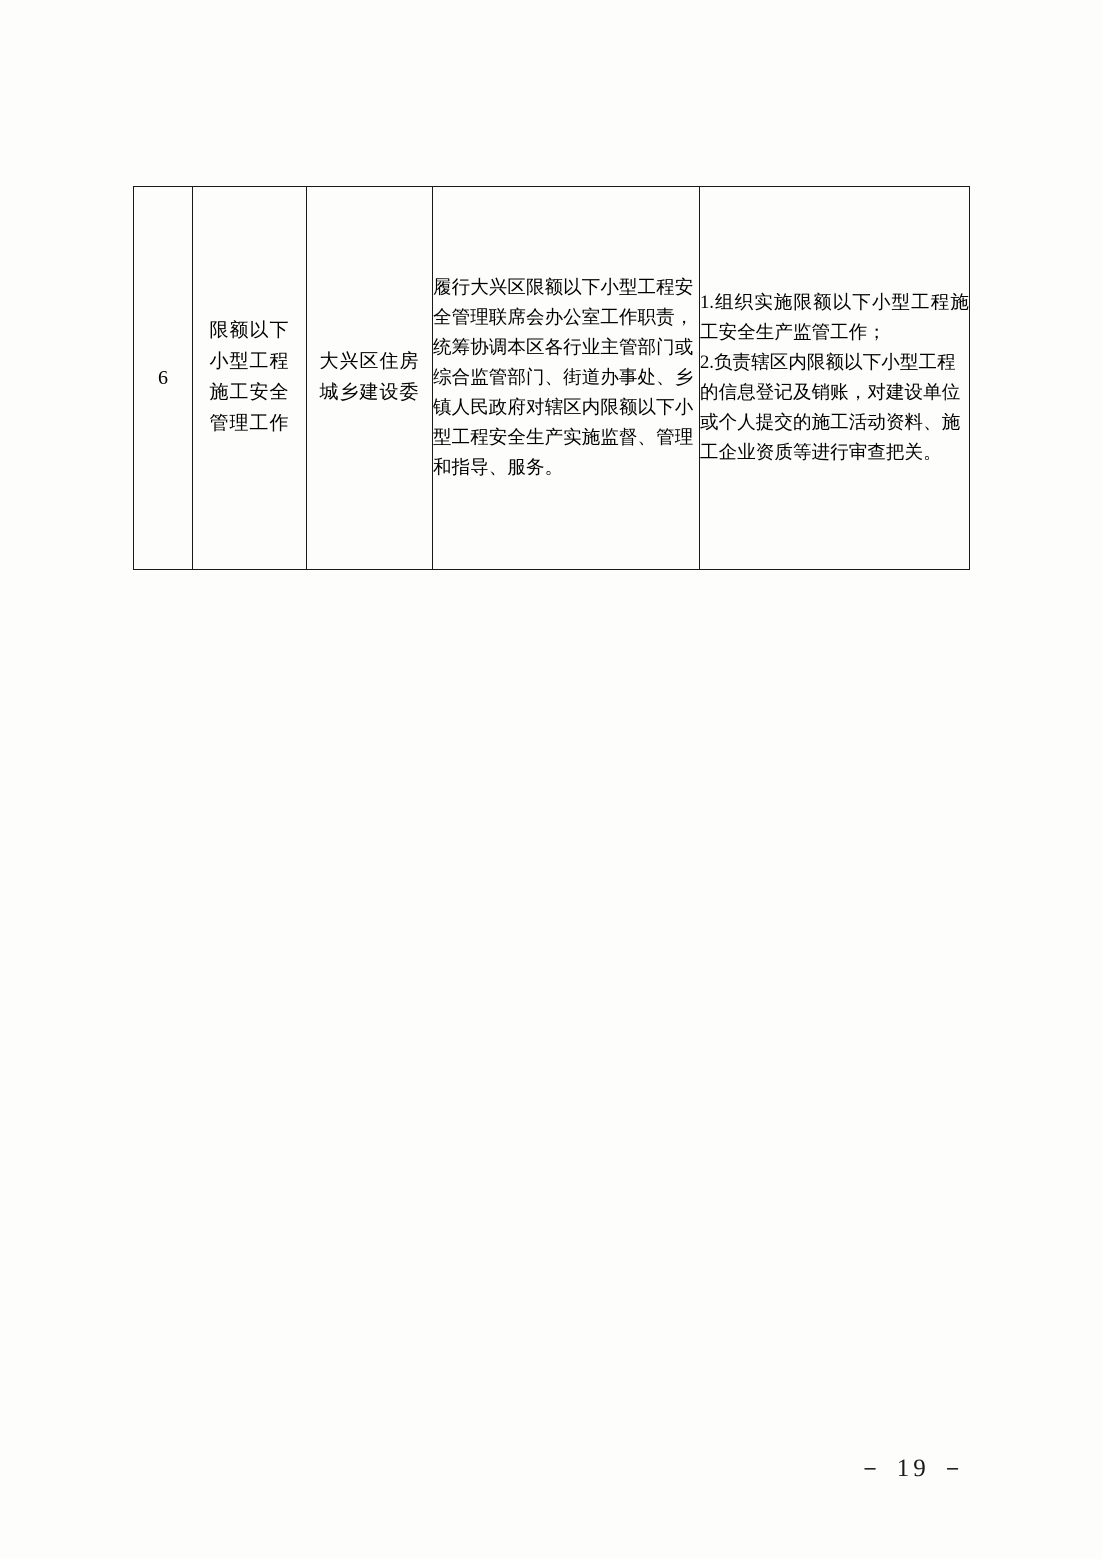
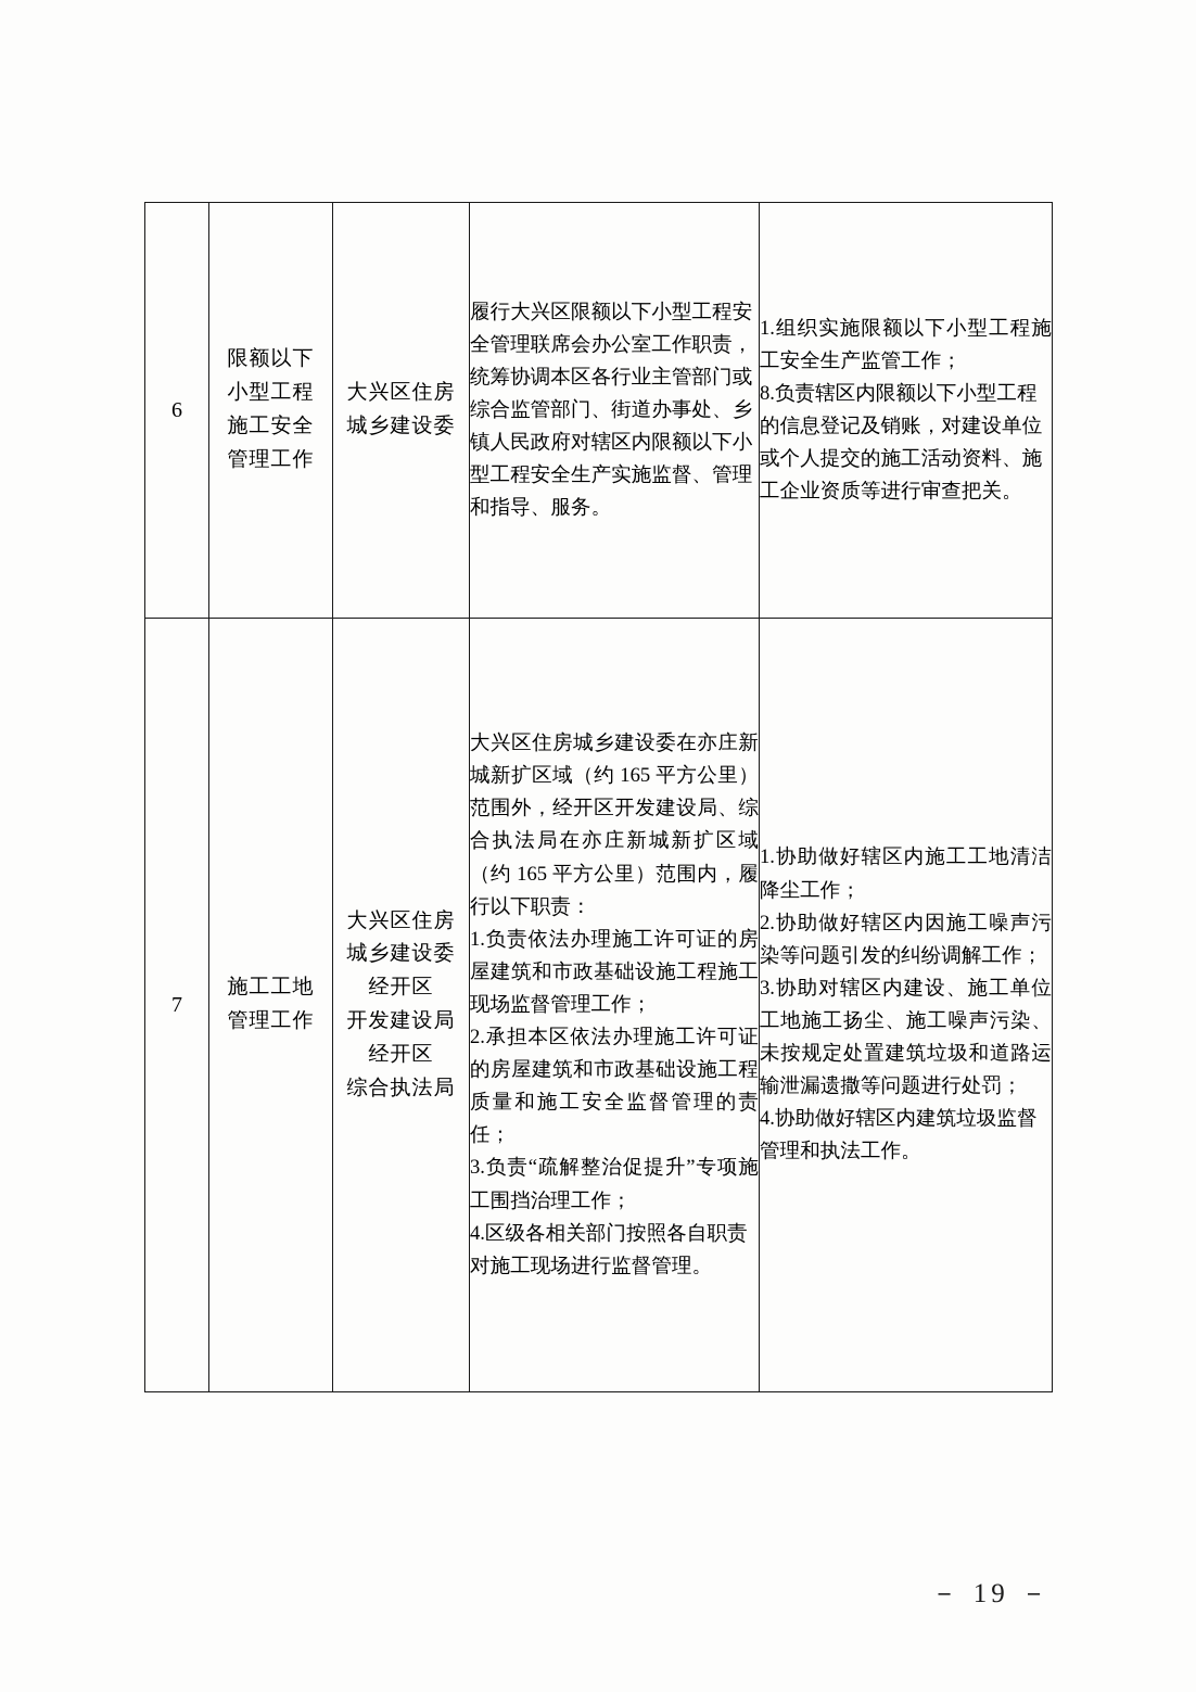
- 6	限额以下 小型工程 施工安全 管理工作	大兴区住房 城乡建设委	履行大兴区限额以下小型工程安全管理联席会办公室工作职责，统筹协调本区各行业主管部门或综合监管部门、街道办事处、乡镇人民政府对辖区内限额以下小型工程安全生产实施监督、管理和指导、服务。	1.组织实施限额以下小型工程施工安全生产监管工作； 2.负责辖区内限额以下小型工程的信息登记及销账，对建设单位或个人提交的施工活动资料、施工企业资质等进行审查把关。
+ 6	限额以下 小型工程 施工安全 管理工作	大兴区住房 城乡建设委	履行大兴区限额以下小型工程安全管理联席会办公室工作职责，统筹协调本区各行业主管部门或综合监管部门、街道办事处、乡镇人民政府对辖区内限额以下小型工程安全生产实施监督、管理和指导、服务。	1.组织实施限额以下小型工程施工安全生产监管工作； 8.负责辖区内限额以下小型工程的信息登记及销账，对建设单位或个人提交的施工活动资料、施工企业资质等进行审查把关。
+ 7	施工工地 管理工作	大兴区住房 城乡建设委 经开区 开发建设局 经开区 综合执法局	大兴区住房城乡建设委在亦庄新城新扩区域（约 165 平方公里）范围外，经开区开发建设局、综合执法局在亦庄新城新扩区域（约 165 平方公里）范围内，履行以下职责： 1.负责依法办理施工许可证的房屋建筑和市政基础设施工程施工现场监督管理工作； 2.承担本区依法办理施工许可证的房屋建筑和市政基础设施工程质量和施工安全监督管理的责任； 3.负责“疏解整治促提升”专项施工围挡治理工作； 4.区级各相关部门按照各自职责对施工现场进行监督管理。	1.协助做好辖区内施工工地清洁降尘工作； 2.协助做好辖区内因施工噪声污染等问题引发的纠纷调解工作； 3.协助对辖区内建设、施工单位工地施工扬尘、施工噪声污染、未按规定处置建筑垃圾和道路运输泄漏遗撒等问题进行处罚； 4.协助做好辖区内建筑垃圾监督管理和执法工作。
  － 19 －
